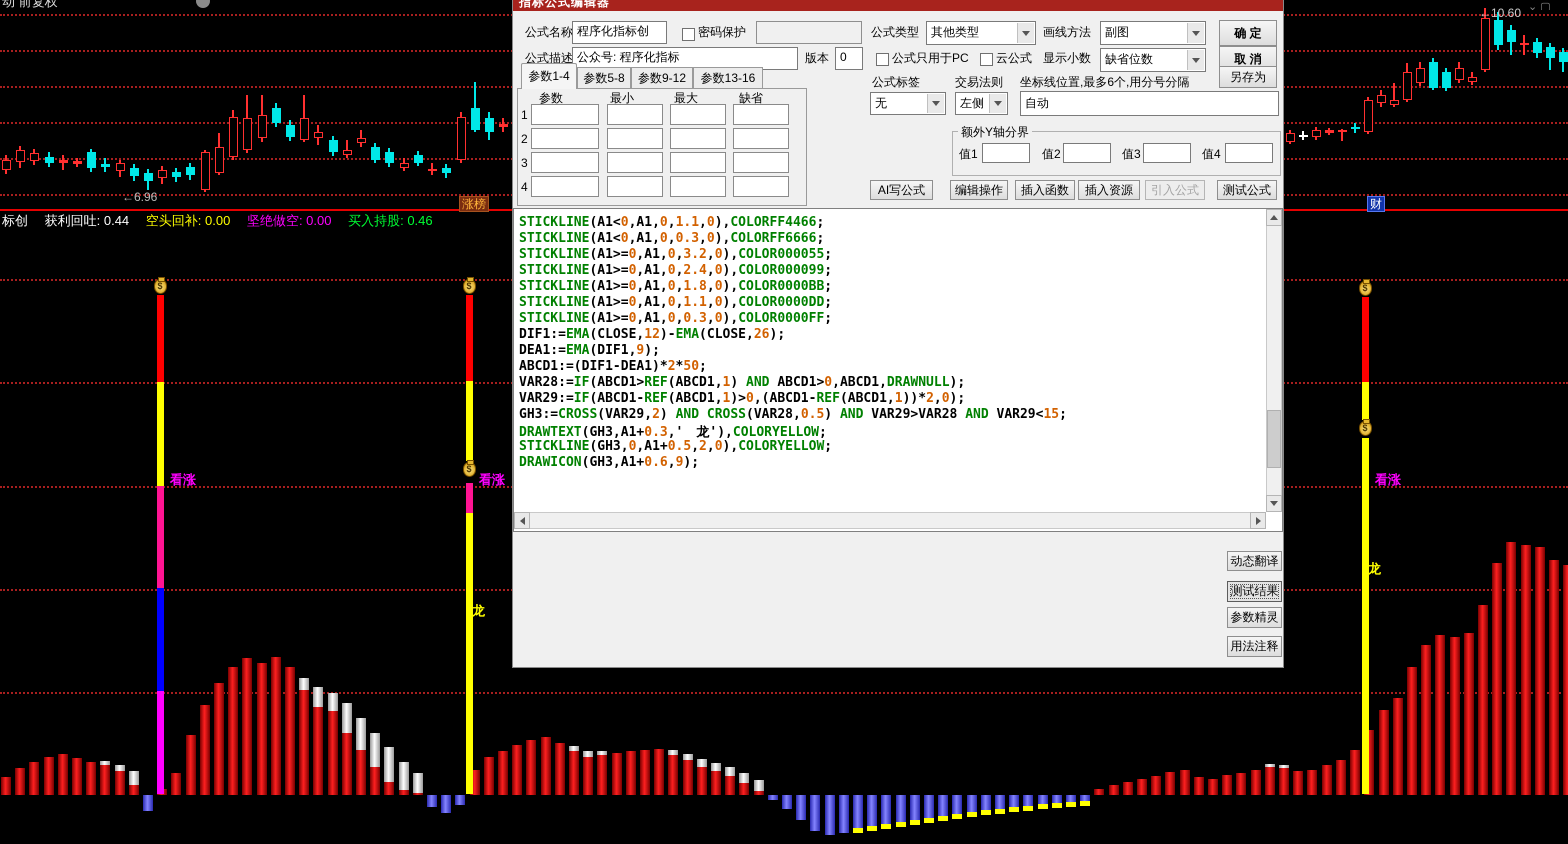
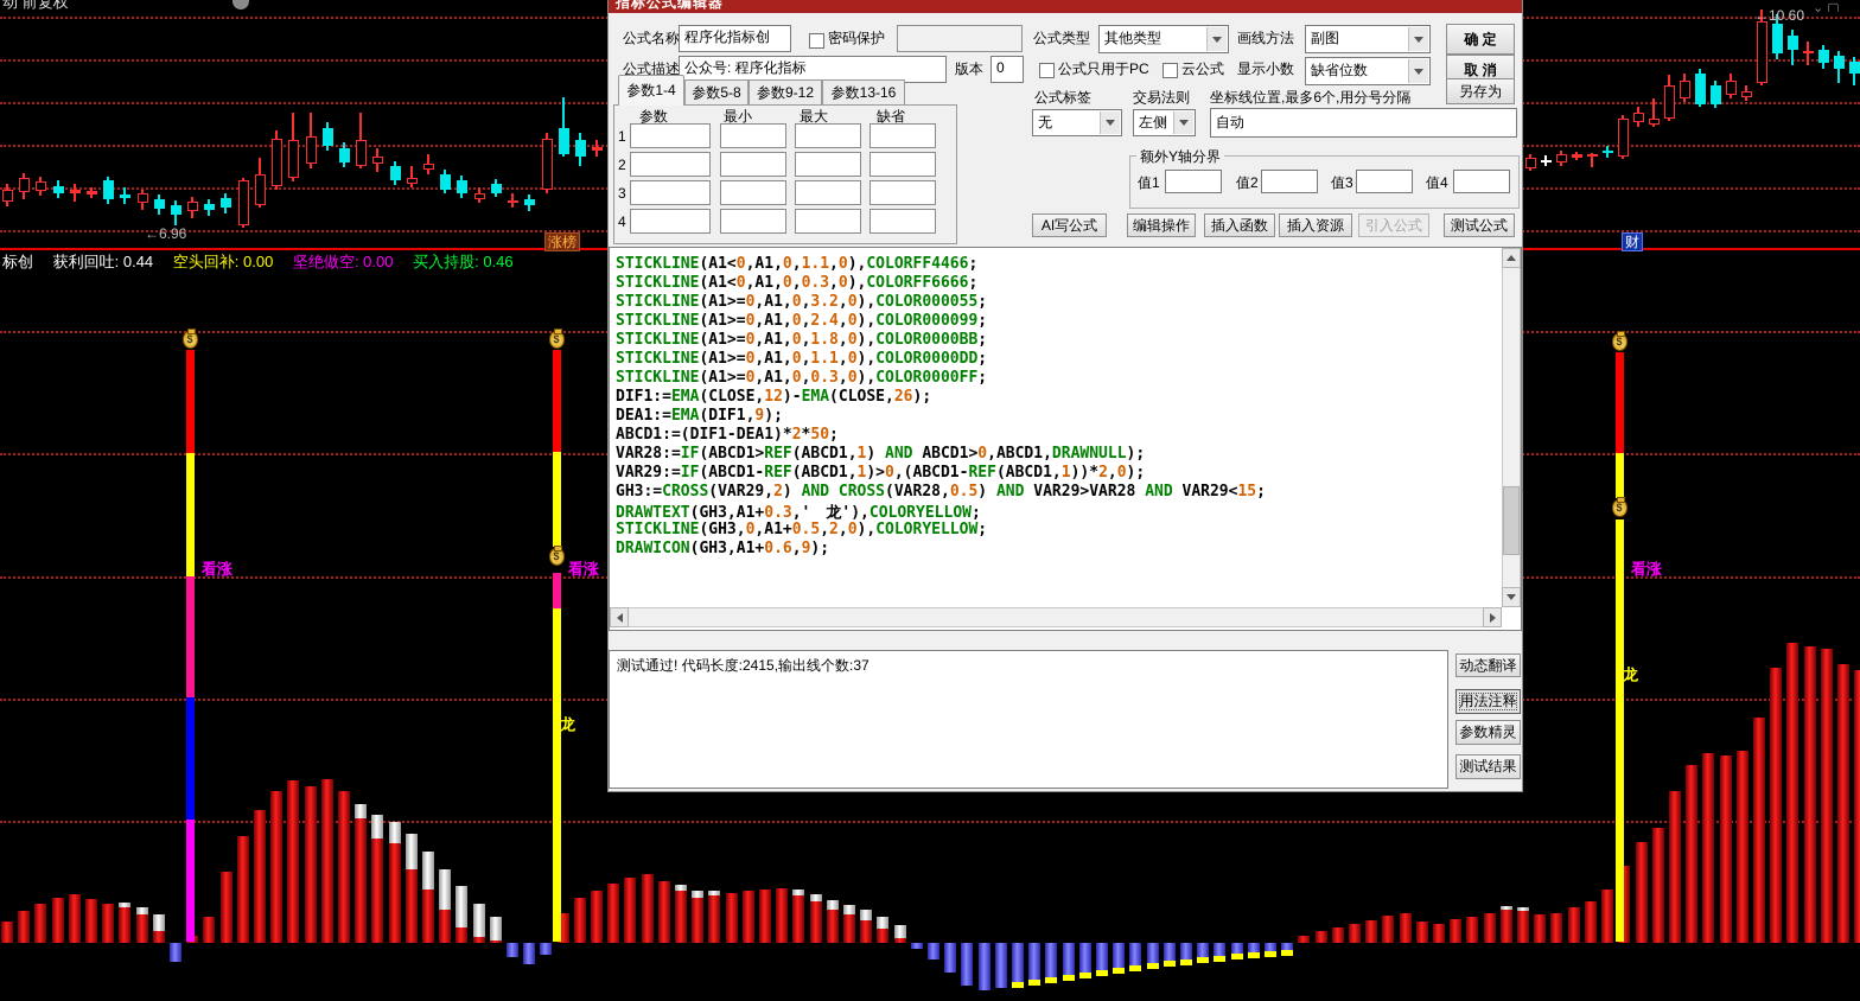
  $
  看涨
  $
  $
  看涨
  龙
  $
  $
  看涨
  龙
  动 前复权
  ⌄ ▢
  ←6.96
  ←10.60
  涨榜
  财
  标创 获利回吐: 0.44 空头回补: 0.00 坚绝做空: 0.00 买入持股: 0.46
  指标公式编辑器
  公式名称
  程序化指标创
  密码保护
  公式类型
  其他类型
  画线方法
  副图
  确 定
  公式描述
  公众号: 程序化指标
  版本
  0
  公式只用于PC
  云公式
  显示小数
  缺省位数
  取 消
  参数1-4
  参数5-8
  参数9-12
  参数13-16
  参数
  最小
  最大
  缺省
  1
  2
  3
  4
  另存为
  公式标签
  交易法则
  坐标线位置,最多6个,用分号分隔
  无
  左侧
  自动
  额外Y轴分界
  值1
  值2
  值3
  值4
  AI写公式
  编辑操作
  插入函数
  插入资源
  引入公式
  测试公式
  STICKLINE(A1<0,A1,0,1.1,0),COLORFF4466;
  STICKLINE(A1<0,A1,0,0.3,0),COLORFF6666;
  STICKLINE(A1>=0,A1,0,3.2,0),COLOR000055;
  STICKLINE(A1>=0,A1,0,2.4,0),COLOR000099;
  STICKLINE(A1>=0,A1,0,1.8,0),COLOR0000BB;
  STICKLINE(A1>=0,A1,0,1.1,0),COLOR0000DD;
  STICKLINE(A1>=0,A1,0,0.3,0),COLOR0000FF;
  DIF1:=EMA(CLOSE,12)-EMA(CLOSE,26);
  DEA1:=EMA(DIF1,9);
  ABCD1:=(DIF1-DEA1)*2*50;
  VAR28:=IF(ABCD1>REF(ABCD1,1) AND ABCD1>0,ABCD1,DRAWNULL);
  VAR29:=IF(ABCD1-REF(ABCD1,1)>0,(ABCD1-REF(ABCD1,1))*2,0);
  GH3:=CROSS(VAR29,2) AND CROSS(VAR28,0.5) AND VAR29>VAR28 AND VAR29<15;
  DRAWTEXT(GH3,A1+0.3,' 龙'),COLORYELLOW;
  STICKLINE(GH3,0,A1+0.5,2,0),COLORYELLOW;
  DRAWICON(GH3,A1+0.6,9);
+ 测试通过! 代码长度:2415,输出线个数:37
  动态翻译
- 测试结果
+ 用法注释
  参数精灵
- 用法注释
+ 测试结果
